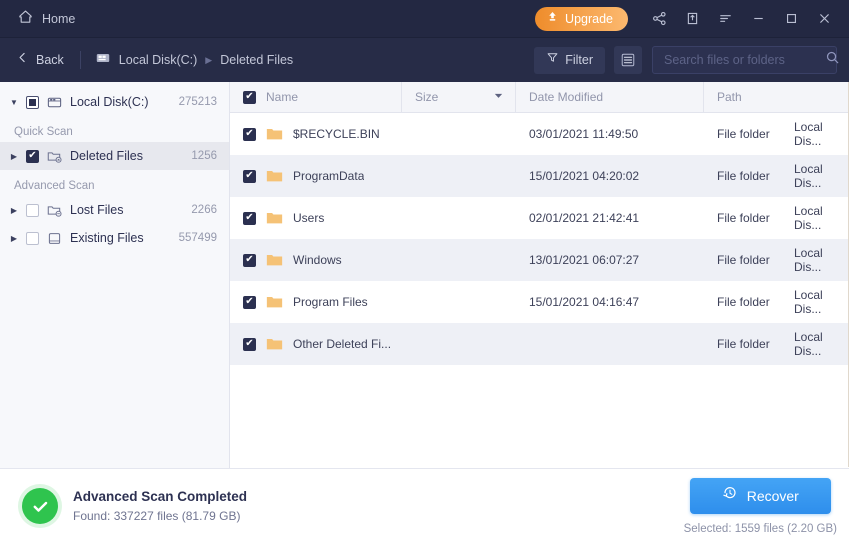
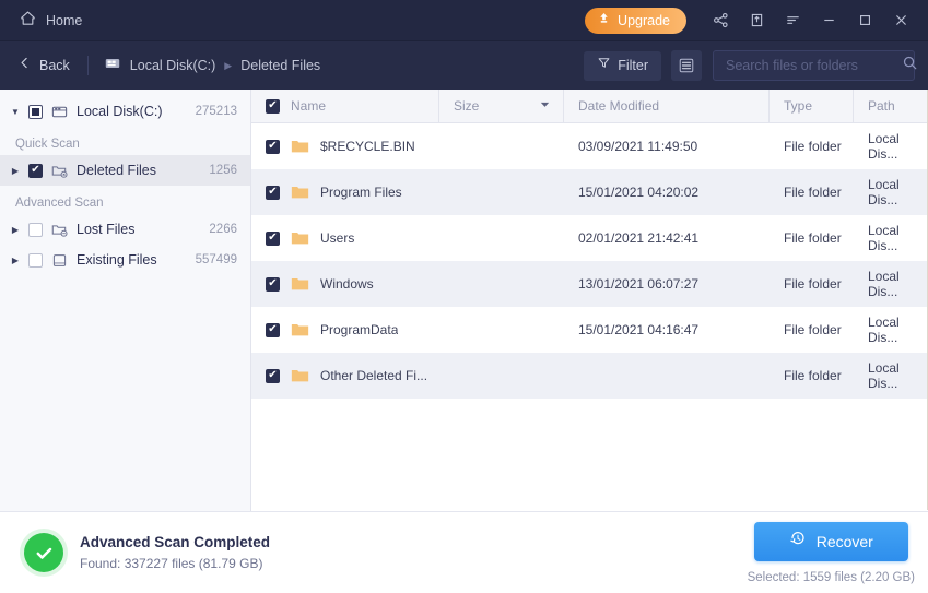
  Home
  Upgrade
  Back
  Local Disk(C:)
  ▶
  Deleted Files
  Filter
  Search files or folders
  ▼
  Local Disk(C:)
  275213
  Quick Scan
  ▶
  ✔
  Deleted Files
  1256
  Advanced Scan
  ▶
  Lost Files
  2266
  ▶
  Existing Files
  557499
  ✔
  Name
  Size
  Date Modified
+ Type
  Path
  ✔
  $RECYCLE.BIN
- 03/01/2021 11:49:50
+ 03/09/2021 11:49:50
  File folder
  Local Dis...
  ✔
- ProgramData
+ Program Files
  15/01/2021 04:20:02
  File folder
  Local Dis...
  ✔
  Users
  02/01/2021 21:42:41
  File folder
  Local Dis...
  ✔
  Windows
  13/01/2021 06:07:27
  File folder
  Local Dis...
  ✔
- Program Files
+ ProgramData
  15/01/2021 04:16:47
  File folder
  Local Dis...
  ✔
  Other Deleted Fi...
  File folder
  Local Dis...
  Advanced Scan Completed
  Found: 337227 files (81.79 GB)
  Recover
  Selected: 1559 files (2.20 GB)
